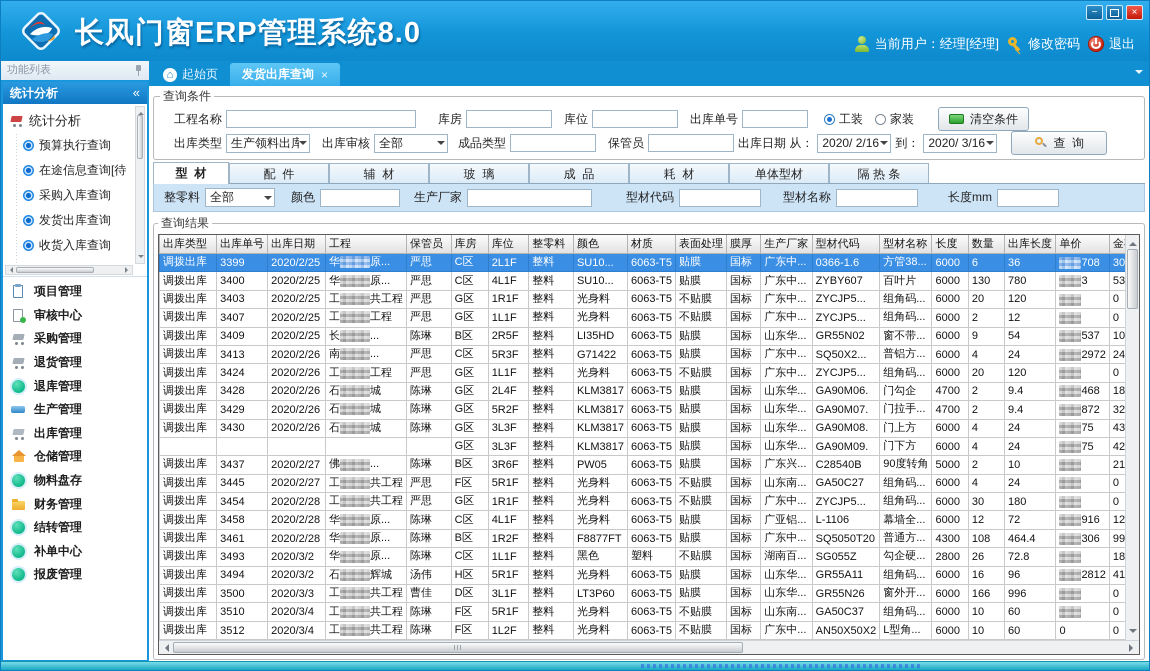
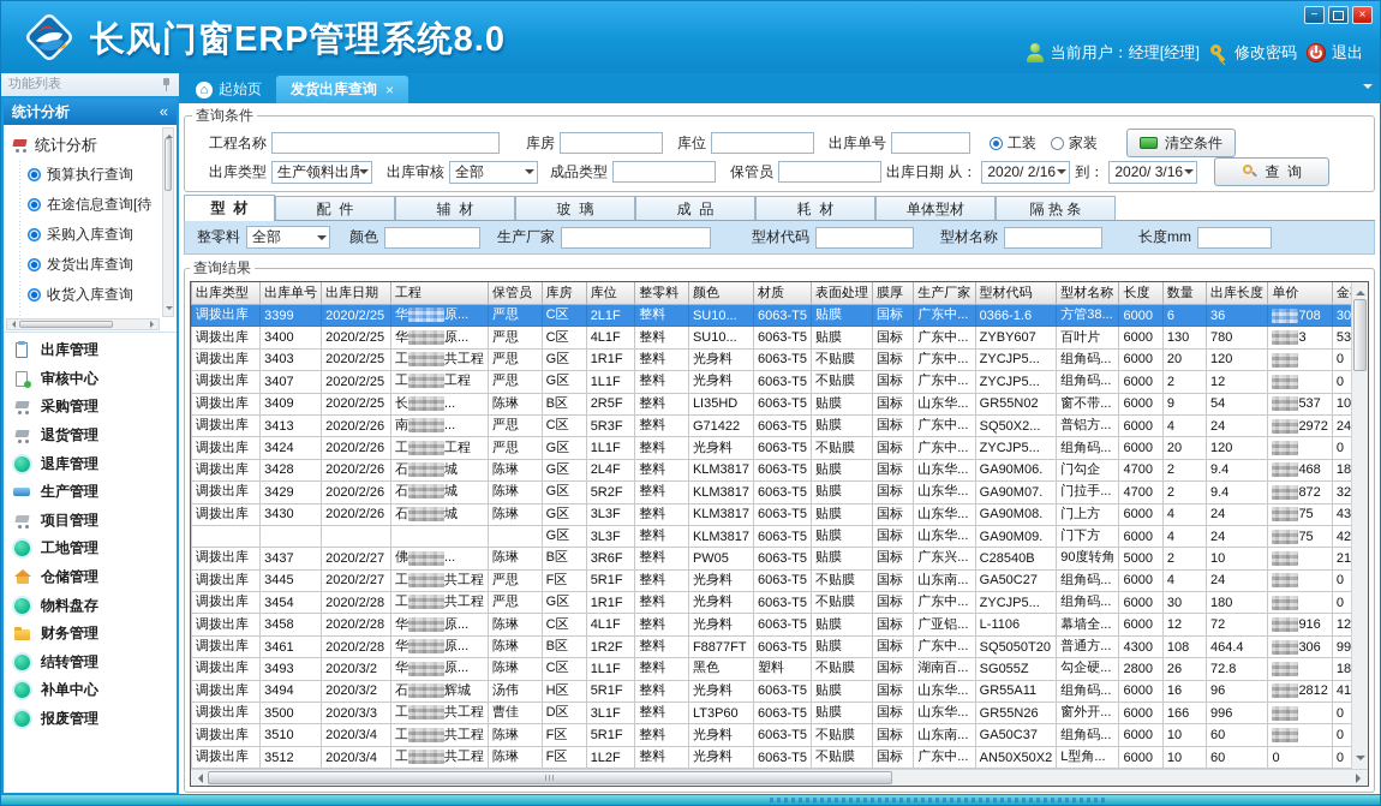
  长风门窗ERP管理系统8.0
  −
  ×
  当前用户：经理[经理]
  修改密码
  退出
  功能列表
  统计分析
  «
  统计分析
  预算执行查询
  在途信息查询[待
  采购入库查询
  发货出库查询
  收货入库查询
- 项目管理
+ 出库管理
  审核中心
  采购管理
  退货管理
  退库管理
  生产管理
- 出库管理
+ 项目管理
+ 工地管理
  仓储管理
  物料盘存
  财务管理
  结转管理
  补单中心
  报废管理
  ⌂
  起始页
  发货出库查询
  ×
  查询条件
  工程名称
  库房
  库位
  出库单号
  工装
  家装
  清空条件
  出库类型
  生产领料出库
  出库审核
  全部
  成品类型
  保管员
  出库日期 从：
  2020/ 2/16
  到：
  2020/ 3/16
  查 询
  型 材
  配 件
  辅 材
  玻 璃
  成 品
  耗 材
  单体型材
  隔 热 条
  整零料
  全部
  颜色
  生产厂家
  型材代码
  型材名称
  长度mm
  查询结果
  出库类型	出库单号	出库日期	工程	保管员	库房	库位	整零料	颜色	材质	表面处理	膜厚	生产厂家	型材代码	型材名称	长度	数量	出库长度	单价	金
  调拨出库	3399	2020/2/25	华 原...	严思	C区	2L1F	整料	SU10...	6063-T5	贴膜	国标	广东中...	0366-1.6	方管38...	6000	6	36	708	30
  调拨出库	3400	2020/2/25	华 原...	严思	C区	4L1F	整料	SU10...	6063-T5	贴膜	国标	广东中...	ZYBY607	百叶片	6000	130	780	3	53
  调拨出库	3403	2020/2/25	工 共工程	严思	G区	1R1F	整料	光身料	6063-T5	不贴膜	国标	广东中...	ZYCJP5...	组角码...	6000	20	120		0
  调拨出库	3407	2020/2/25	工 工程	严思	G区	1L1F	整料	光身料	6063-T5	不贴膜	国标	广东中...	ZYCJP5...	组角码...	6000	2	12		0
  调拨出库	3409	2020/2/25	长 ...	陈琳	B区	2R5F	整料	LI35HD	6063-T5	贴膜	国标	山东华...	GR55N02	窗不带...	6000	9	54	537	10
  调拨出库	3413	2020/2/26	南 ...	严思	C区	5R3F	整料	G71422	6063-T5	贴膜	国标	广东中...	SQ50X2...	普铝方...	6000	4	24	2972	24
  调拨出库	3424	2020/2/26	工 工程	严思	G区	1L1F	整料	光身料	6063-T5	不贴膜	国标	广东中...	ZYCJP5...	组角码...	6000	20	120		0
  调拨出库	3428	2020/2/26	石 城	陈琳	G区	2L4F	整料	KLM3817	6063-T5	贴膜	国标	山东华...	GA90M06.	门勾企	4700	2	9.4	468	18
  调拨出库	3429	2020/2/26	石 城	陈琳	G区	5R2F	整料	KLM3817	6063-T5	贴膜	国标	山东华...	GA90M07.	门拉手...	4700	2	9.4	872	32
  调拨出库	3430	2020/2/26	石 城	陈琳	G区	3L3F	整料	KLM3817	6063-T5	贴膜	国标	山东华...	GA90M08.	门上方	6000	4	24	75	43
  					G区	3L3F	整料	KLM3817	6063-T5	贴膜	国标	山东华...	GA90M09.	门下方	6000	4	24	75	42
  调拨出库	3437	2020/2/27	佛 ...	陈琳	B区	3R6F	整料	PW05	6063-T5	贴膜	国标	广东兴...	C28540B	90度转角	5000	2	10		21
  调拨出库	3445	2020/2/27	工 共工程	严思	F区	5R1F	整料	光身料	6063-T5	不贴膜	国标	山东南...	GA50C27	组角码...	6000	4	24		0
  调拨出库	3454	2020/2/28	工 共工程	严思	G区	1R1F	整料	光身料	6063-T5	不贴膜	国标	广东中...	ZYCJP5...	组角码...	6000	30	180		0
  调拨出库	3458	2020/2/28	华 原...	陈琳	C区	4L1F	整料	光身料	6063-T5	贴膜	国标	广亚铝...	L-1106	幕墙全...	6000	12	72	916	12
  调拨出库	3461	2020/2/28	华 原...	陈琳	B区	1R2F	整料	F8877FT	6063-T5	贴膜	国标	广东中...	SQ5050T20	普通方...	4300	108	464.4	306	99
  调拨出库	3493	2020/3/2	华 原...	陈琳	C区	1L1F	整料	黑色	塑料	不贴膜	国标	湖南百...	SG055Z	勾企硬...	2800	26	72.8		18
  调拨出库	3494	2020/3/2	石 辉城	汤伟	H区	5R1F	整料	光身料	6063-T5	贴膜	国标	山东华...	GR55A11	组角码...	6000	16	96	2812	41
  调拨出库	3500	2020/3/3	工 共工程	曹佳	D区	3L1F	整料	LT3P60	6063-T5	贴膜	国标	山东华...	GR55N26	窗外开...	6000	166	996		0
  调拨出库	3510	2020/3/4	工 共工程	陈琳	F区	5R1F	整料	光身料	6063-T5	不贴膜	国标	山东南...	GA50C37	组角码...	6000	10	60		0
  调拨出库	3512	2020/3/4	工 共工程	陈琳	F区	1L2F	整料	光身料	6063-T5	不贴膜	国标	广东中...	AN50X50X2	L型角...	6000	10	60	0	0
